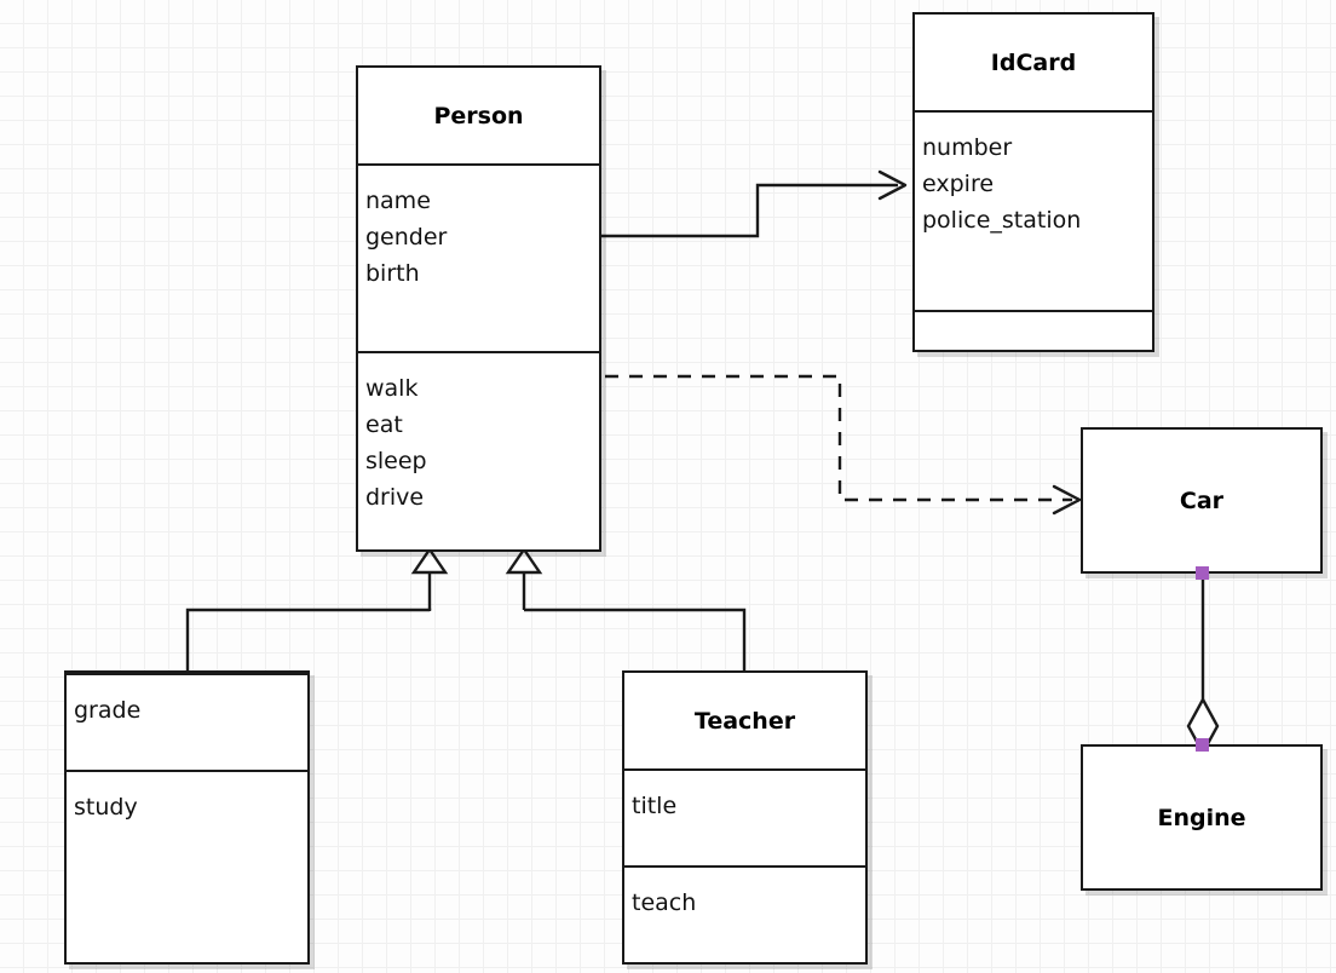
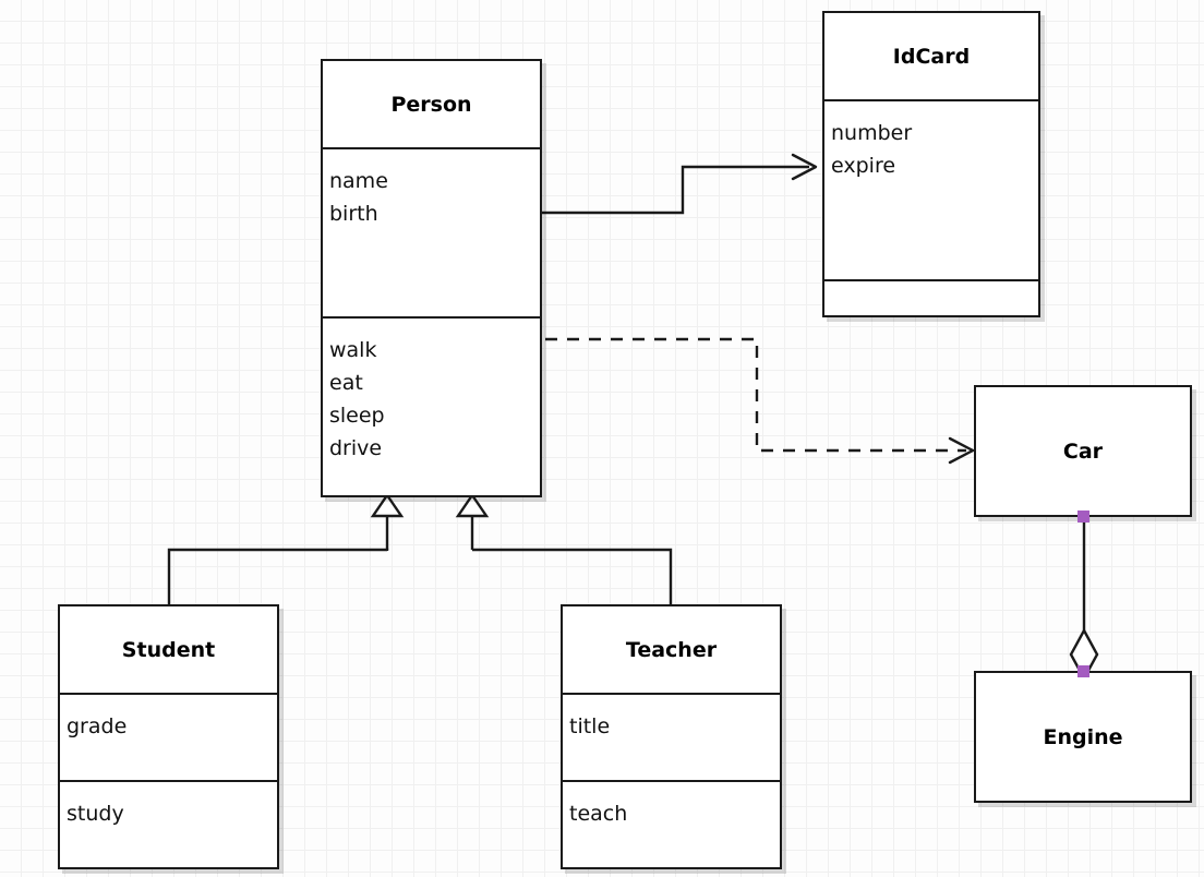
  Person
  name
- gender
  birth
  walk
  eat
  sleep
  drive
  IdCard
  number
  expire
- police_station
  Car
  Engine
+ Student
  grade
  study
  Teacher
  title
  teach
